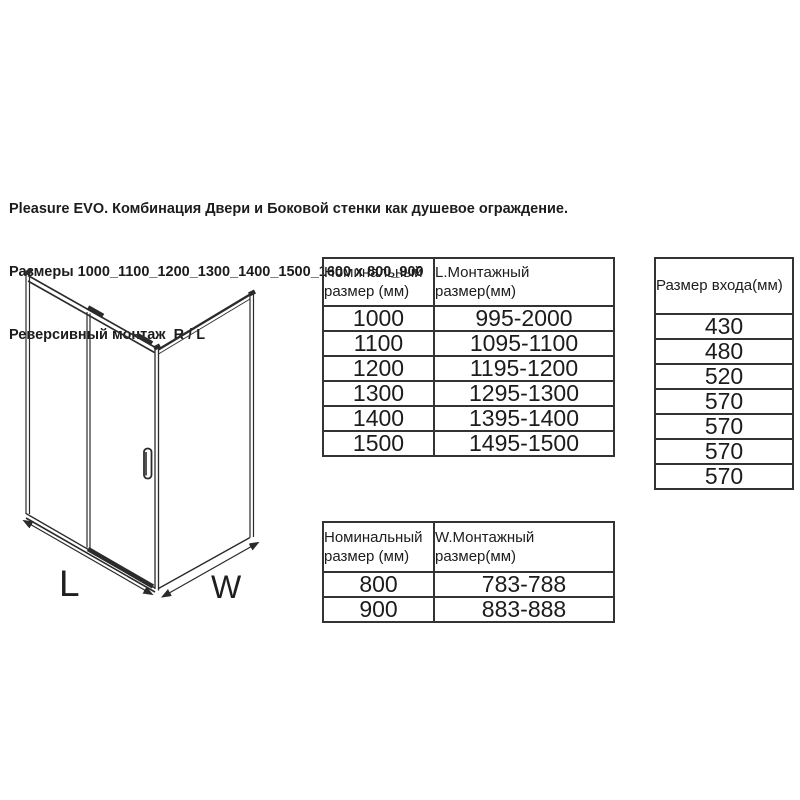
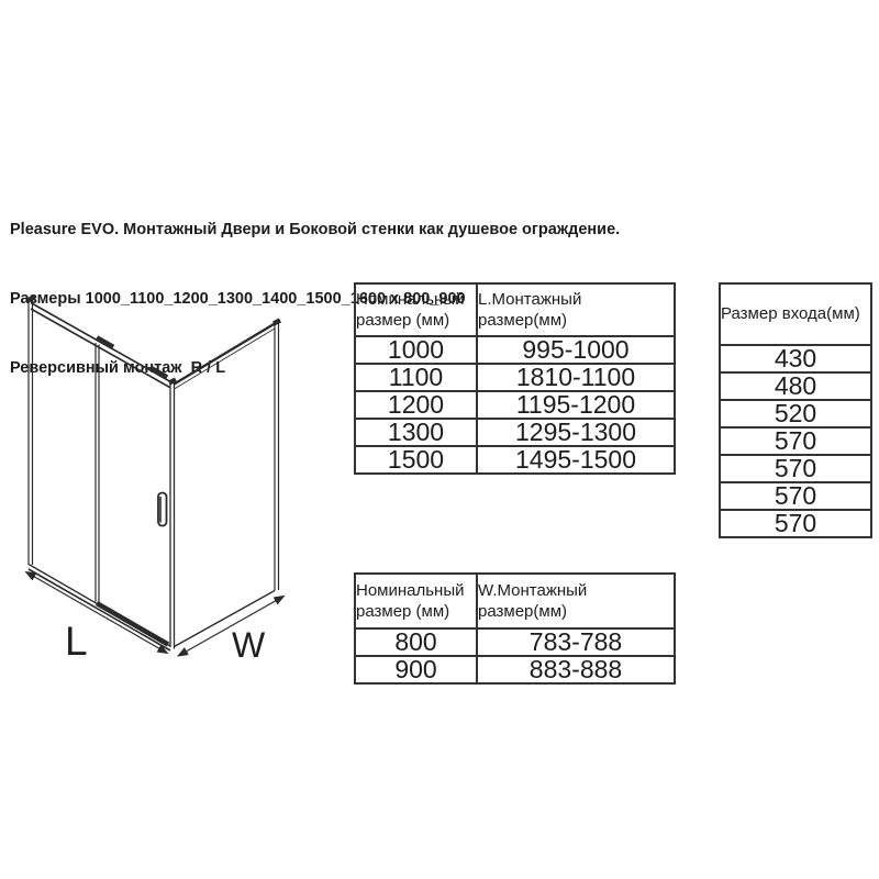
- Pleasure EVO. Комбинация Двери и Боковой стенки как душевое ограждение.
+ Pleasure EVO. Монтажный Двери и Боковой стенки как душевое ограждение.
  Рамеры 1000_1100_1200_1300_1400_1500_1600 x 800_900
  Реверсивный монтаж R L
  L
  W
  Номинальный размер (мм)	L.Монтажный размер(мм)
- 1000	995-2000
+ 1000	995-1000
- 1100	1095-1100
+ 1100	1810-1100
  1200	1195-1200
  1300	1295-1300
- 1400	1395-1400
  1500	1495-1500
  Размер входа(мм)
  430
  480
  520
  570
  570
  570
  570
  Номинальный размер (мм)	W.Монтажный размер(мм)
  800	783-788
  900	883-888
